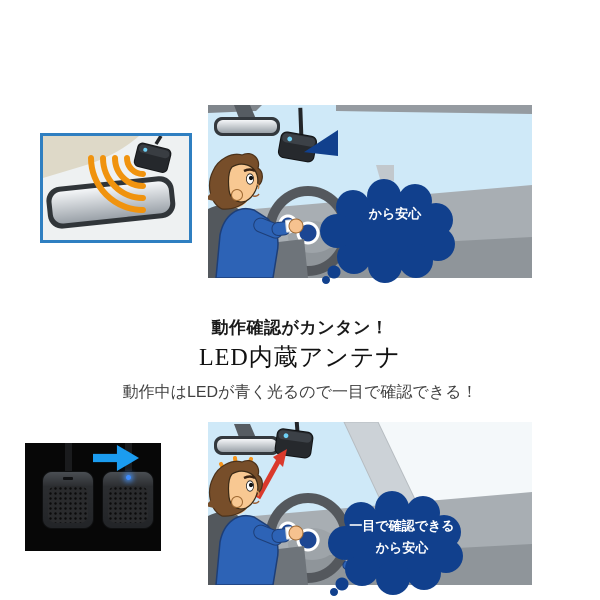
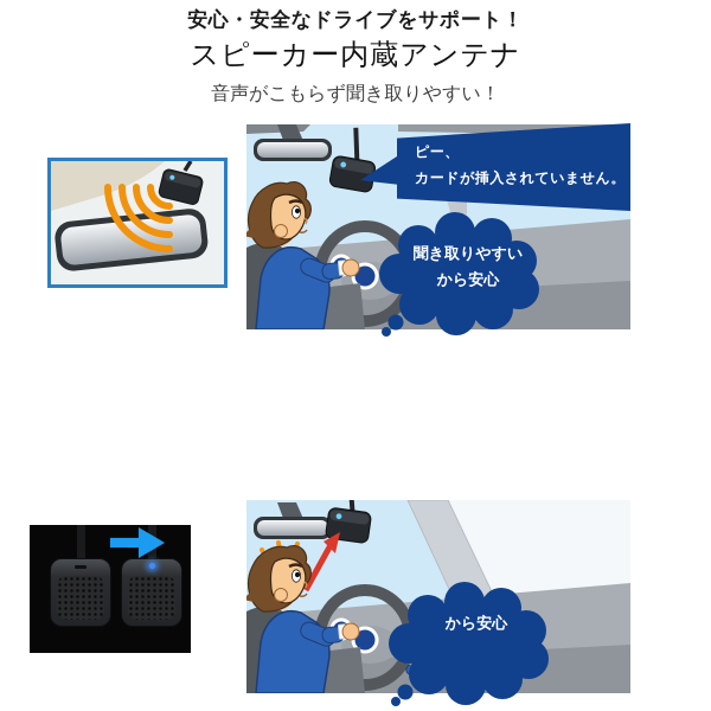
+ 安心・安全なドライブをサポート！
+ スピーカー内蔵アンテナ
+ 音声がこもらず聞き取りやすい！
+ ピー、
+ カードが挿入されていません。
+ 聞き取りやすい
  から安心
- 動作確認がカンタン！
- LED内蔵アンテナ
- 動作中はLEDが青く光るので一目で確認できる！
- 一目で確認できる
  から安心
